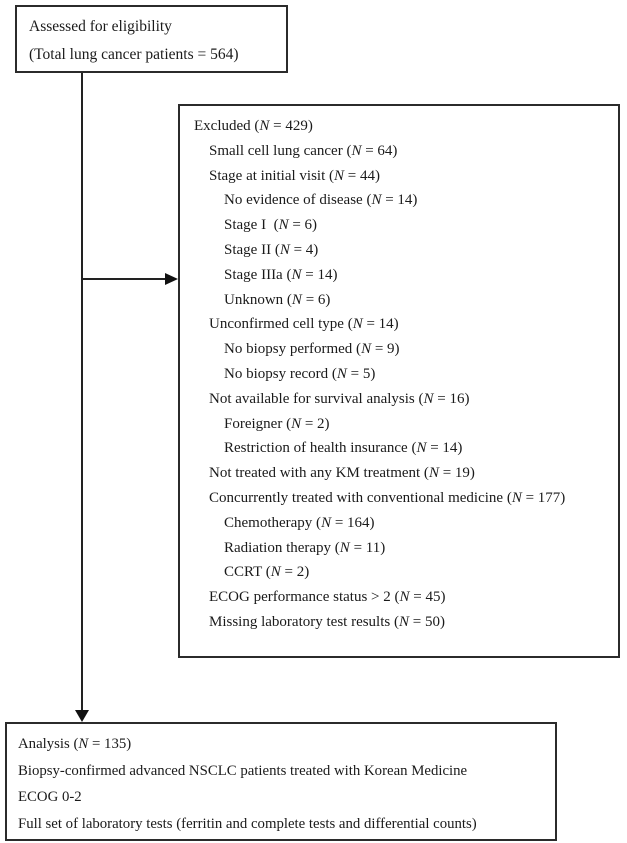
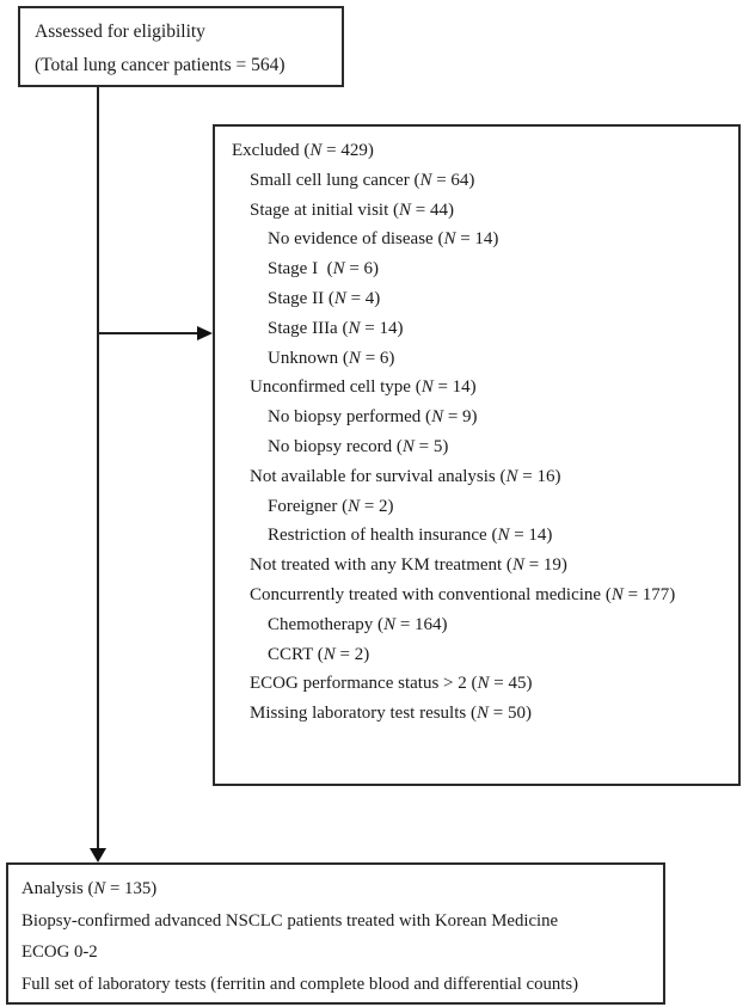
  Assessed for eligibility
  (Total lung cancer patients = 564)
  Excluded (N = 429)
  Small cell lung cancer (N = 64)
  Stage at initial visit (N = 44)
  No evidence of disease (N = 14)
  Stage I (N = 6)
  Stage II (N = 4)
  Stage IIIa (N = 14)
  Unknown (N = 6)
  Unconfirmed cell type (N = 14)
  No biopsy performed (N = 9)
  No biopsy record (N = 5)
  Not available for survival analysis (N = 16)
  Foreigner (N = 2)
  Restriction of health insurance (N = 14)
  Not treated with any KM treatment (N = 19)
  Concurrently treated with conventional medicine (N = 177)
  Chemotherapy (N = 164)
- Radiation therapy (N = 11)
  CCRT (N = 2)
  ECOG performance status > 2 (N = 45)
  Missing laboratory test results (N = 50)
  Analysis (N = 135)
  Biopsy-confirmed advanced NSCLC patients treated with Korean Medicine
  ECOG 0-2
- Full set of laboratory tests (ferritin and complete tests and differential counts)
+ Full set of laboratory tests (ferritin and complete blood and differential counts)
